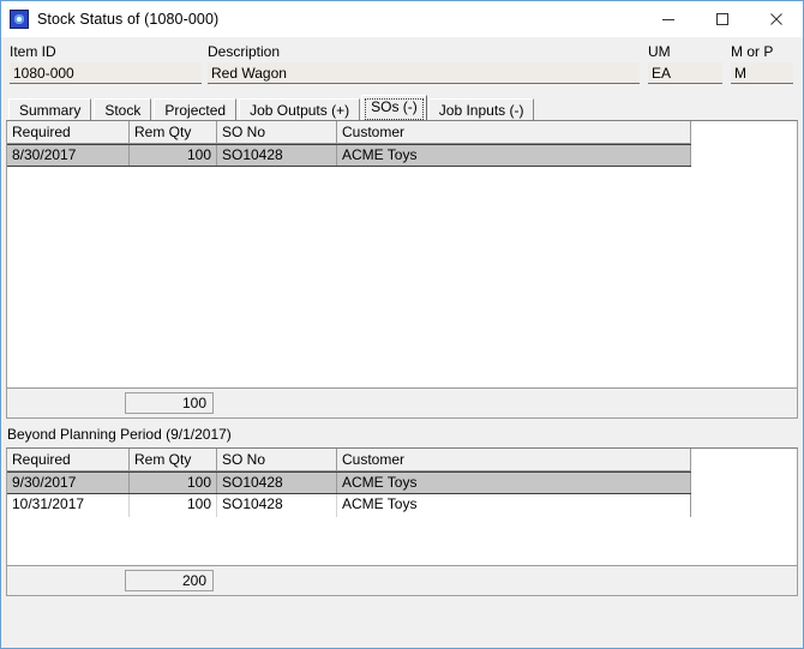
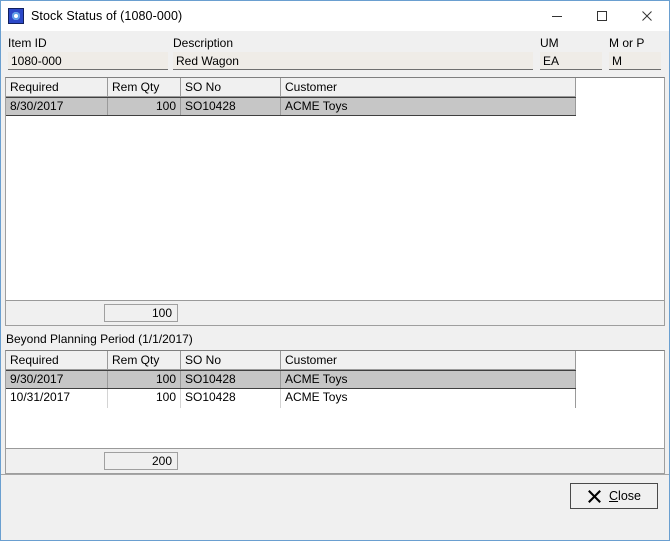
  Stock Status of (1080-000)
  Item ID
  1080-000
  Description
  Red Wagon
  UM
  EA
  M or P
  M
- Summary
- Stock
- Projected
- Job Outputs (+)
- SOs (-)
- Job Inputs (-)
  Required
  Rem Qty
  SO No
  Customer
  8/30/2017
  100
  SO10428
  ACME Toys
  100
- Beyond Planning Period (9/1/2017)
+ Beyond Planning Period (1/1/2017)
  Required
  Rem Qty
  SO No
  Customer
  9/30/2017
  100
  SO10428
  ACME Toys
  10/31/2017
  100
  SO10428
  ACME Toys
  200
+ Close
